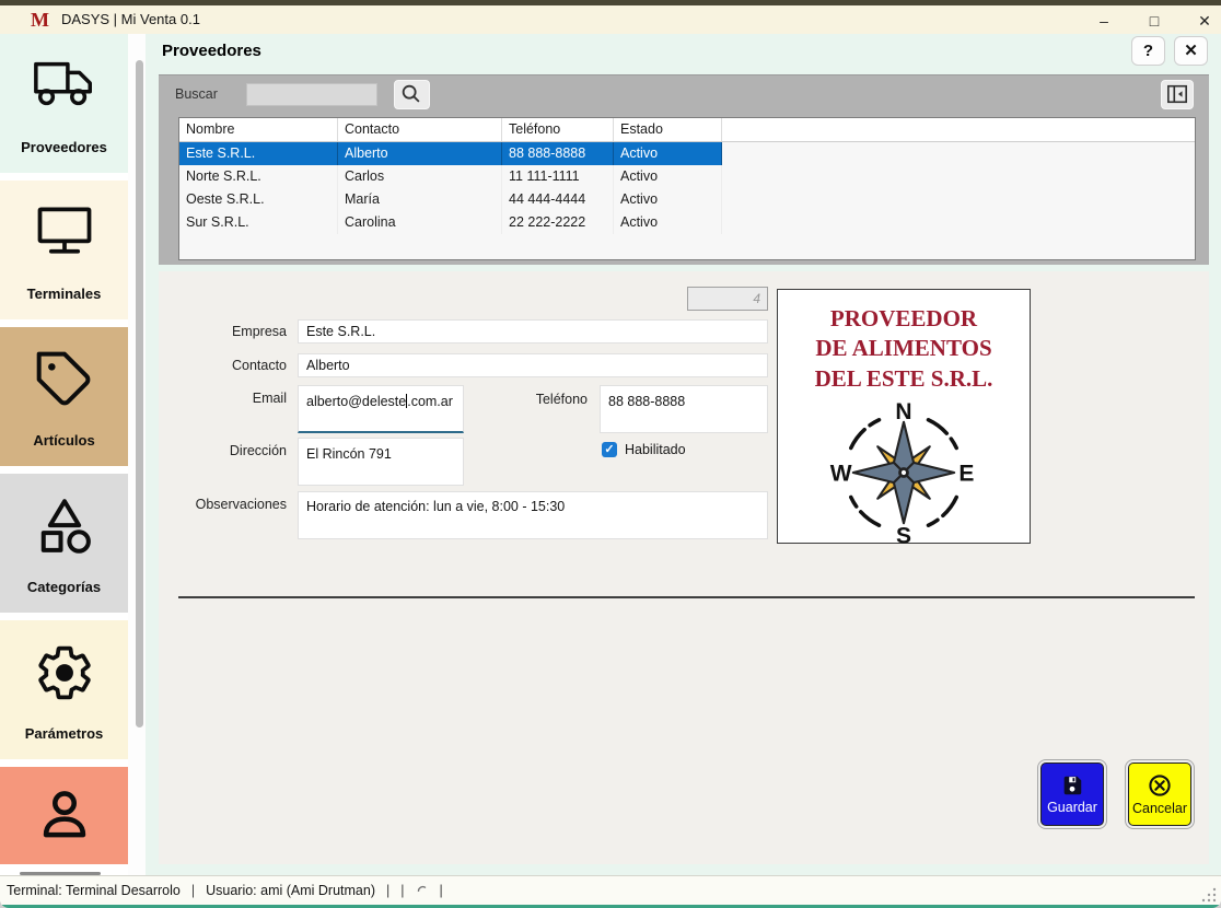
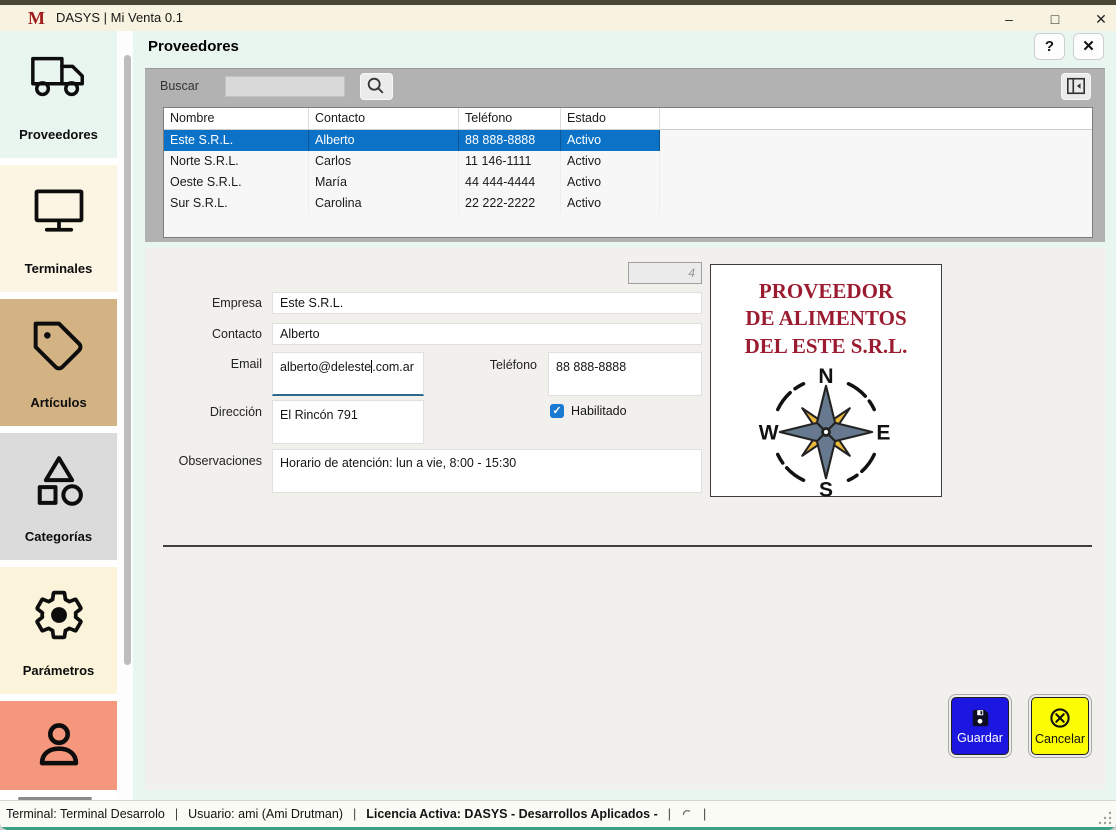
  M
  DASYS | Mi Venta 0.1
  –
  □
  ✕
  Proveedores
  Terminales
  Artículos
  Categorías
  Parámetros
  Proveedores
  ?
  ✕
  Buscar
  Nombre
  Contacto
  Teléfono
  Estado
  Este S.R.L.
  Alberto
  88 888-8888
  Activo
  Norte S.R.L.
  Carlos
- 11 111-1111
+ 11 146-1111
  Activo
  Oeste S.R.L.
  María
  44 444-4444
  Activo
  Sur S.R.L.
  Carolina
  22 222-2222
  Activo
  4
  Empresa
  Este S.R.L.
  Contacto
  Alberto
  Email
  alberto@deleste.com.ar
  Teléfono
  88 888-8888
  Dirección
  El Rincón 791
  ✓
  Habilitado
  Observaciones
  Horario de atención: lun a vie, 8:00 - 15:30
  PROVEEDOR
  DE ALIMENTOS
  DEL ESTE S.R.L.
  N
  E
  S
  W
  Guardar
  Cancelar
  Terminal: Terminal Desarrolo
  |
  Usuario: ami (Ami Drutman)
  |
+ Licencia Activa: DASYS - Desarrollos Aplicados -
  |
  |
